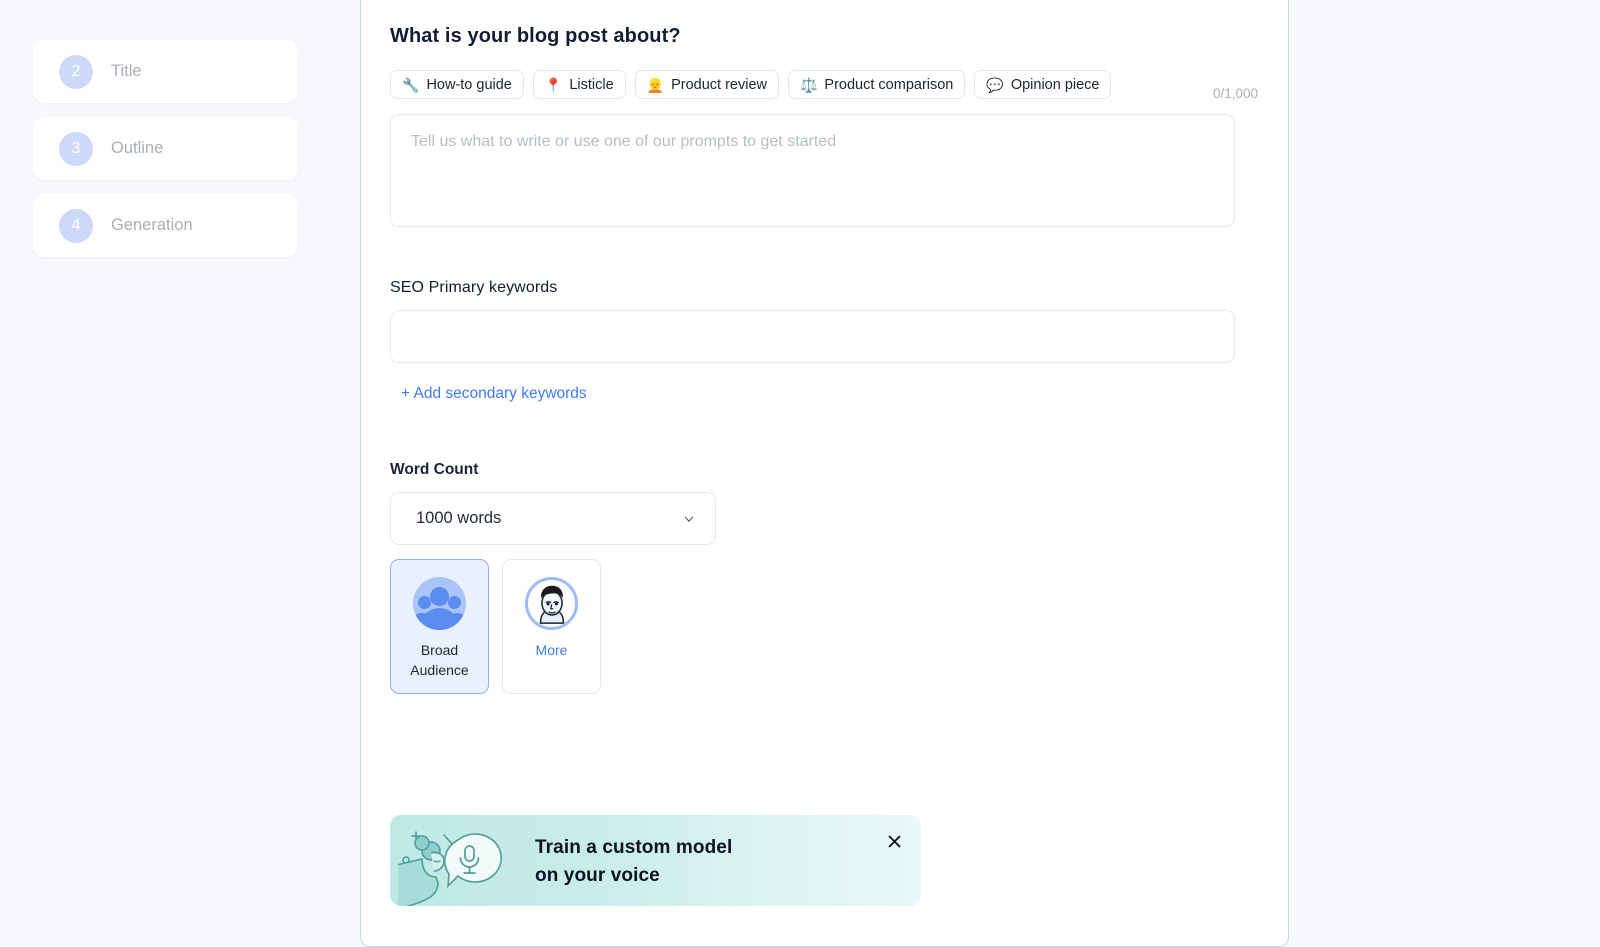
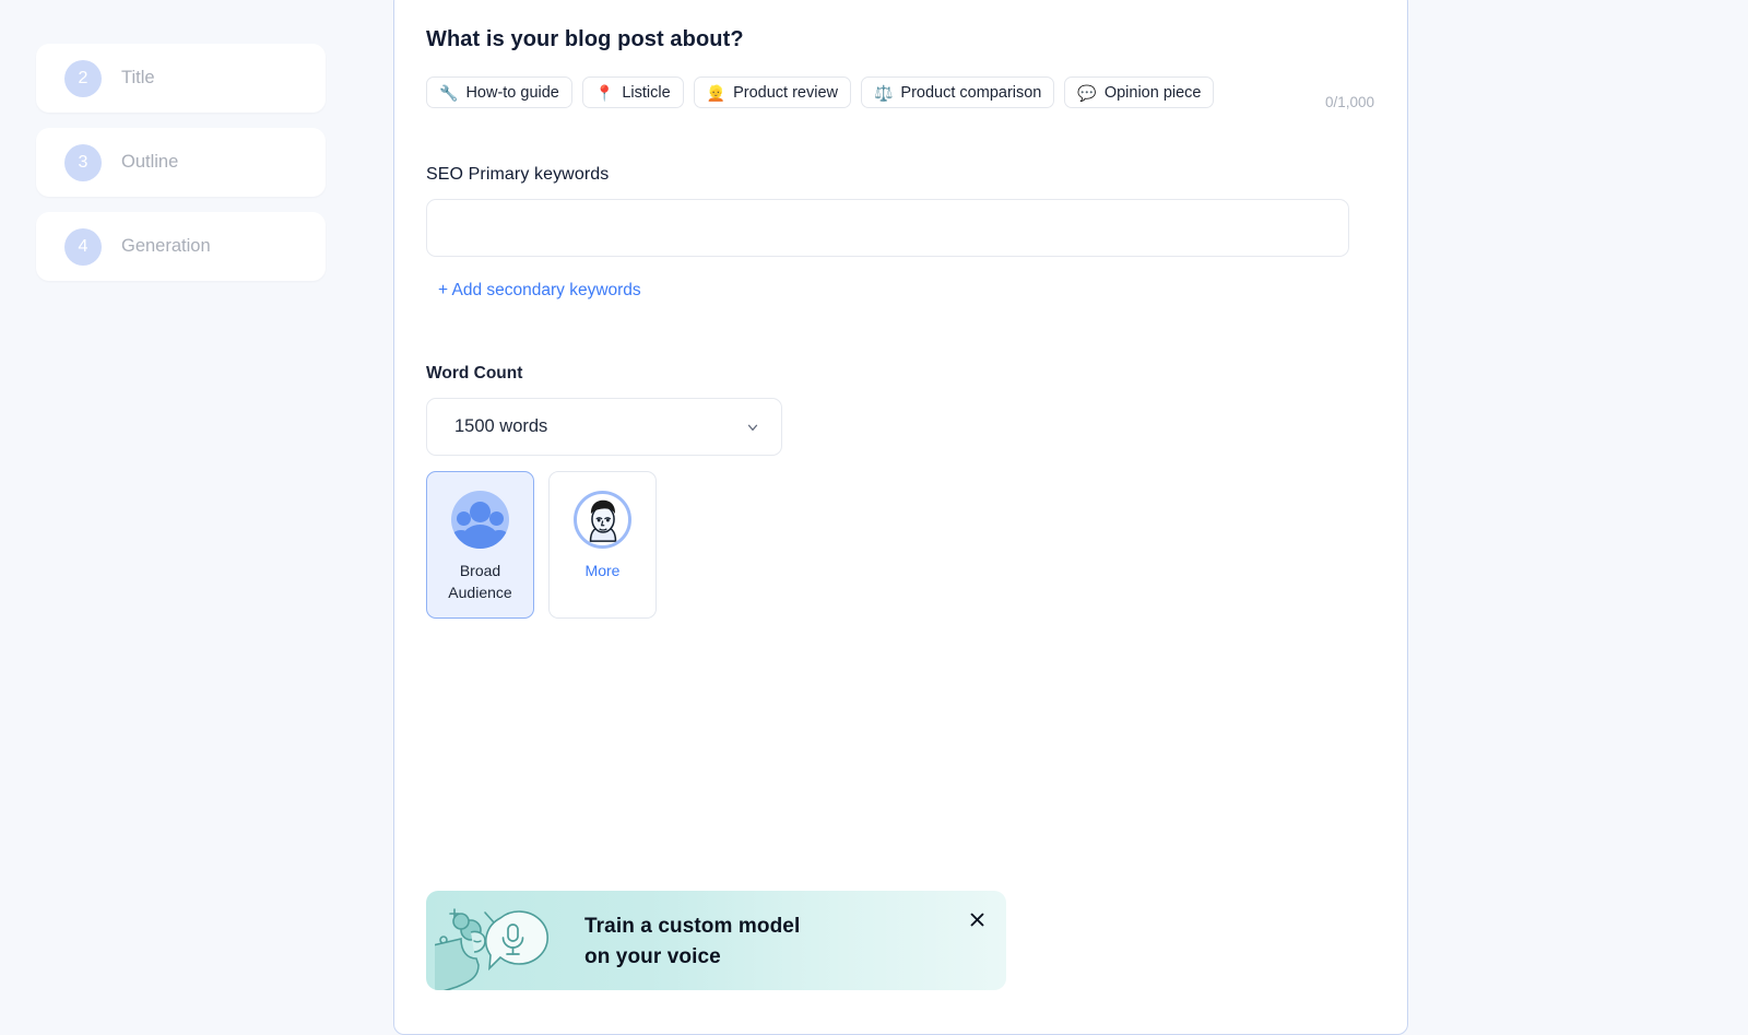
  2
  Title
  3
  Outline
  4
  Generation
  What is your blog post about?
  🔧
  How-to guide
  📍
  Listicle
  👱
  Product review
  ⚖️
  Product comparison
  💬
  Opinion piece
  0/1,000
- Tell us what to write or use one of our prompts to get started
  SEO Primary keywords
  + Add secondary keywords
  Word Count
- 1000 words
+ 1500 words
  Broad
  Audience
  More
  Train a custom model
  on your voice
